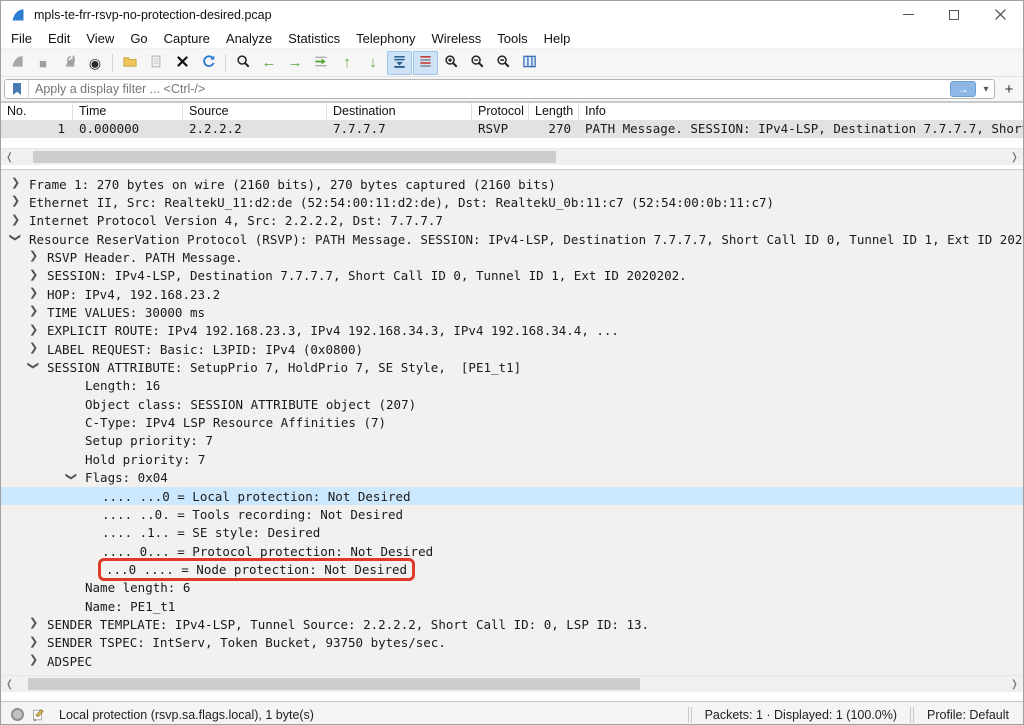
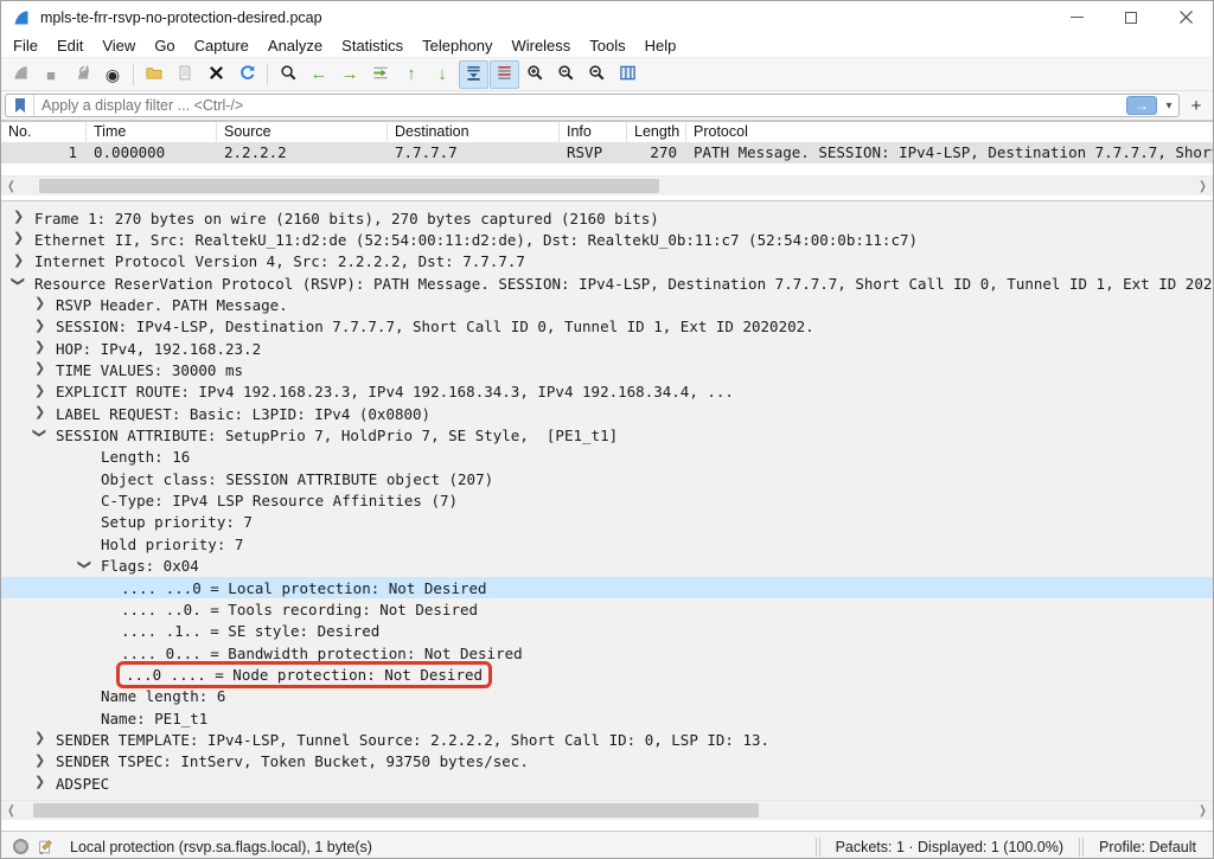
  mpls-te-frr-rsvp-no-protection-desired.pcap
  File
  Edit
  View
  Go
  Capture
  Analyze
  Statistics
  Telephony
  Wireless
  Tools
  Help
  ■
  ◉
  ←
  →
  ↑
  ↓
  Apply a display filter ... <Ctrl-/>
  →
  ▾
  +
  No.
  Time
  Source
  Destination
- Protocol
+ Info
  Length
- Info
+ Protocol
  1
  0.000000
  2.2.2.2
  7.7.7.7
  RSVP
  270
  PATH Message. SESSION: IPv4-LSP, Destination 7.7.7.7, Shor
  ❬
  ❭
  ❯
  Frame 1: 270 bytes on wire (2160 bits), 270 bytes captured (2160 bits)
  ❯
  Ethernet II, Src: RealtekU_11:d2:de (52:54:00:11:d2:de), Dst: RealtekU_0b:11:c7 (52:54:00:0b:11:c7)
  ❯
  Internet Protocol Version 4, Src: 2.2.2.2, Dst: 7.7.7.7
  Resource ReserVation Protocol (RSVP): PATH Message. SESSION: IPv4-LSP, Destination 7.7.7.7, Short Call ID 0, Tunnel ID 1, Ext ID 202
  ❯
  RSVP Header. PATH Message.
  ❯
  SESSION: IPv4-LSP, Destination 7.7.7.7, Short Call ID 0, Tunnel ID 1, Ext ID 2020202.
  ❯
  HOP: IPv4, 192.168.23.2
  ❯
  TIME VALUES: 30000 ms
  ❯
  EXPLICIT ROUTE: IPv4 192.168.23.3, IPv4 192.168.34.3, IPv4 192.168.34.4, ...
  ❯
  LABEL REQUEST: Basic: L3PID: IPv4 (0x0800)
  SESSION ATTRIBUTE: SetupPrio 7, HoldPrio 7, SE Style, [PE1_t1]
  Length: 16
  Object class: SESSION ATTRIBUTE object (207)
  C-Type: IPv4 LSP Resource Affinities (7)
  Setup priority: 7
  Hold priority: 7
  Flags: 0x04
  .... ...0 = Local protection: Not Desired
  .... ..0. = Tools recording: Not Desired
  .... .1.. = SE style: Desired
- .... 0... = Protocol protection: Not Desired
+ .... 0... = Bandwidth protection: Not Desired
  ...0 .... = Node protection: Not Desired
  Name length: 6
  Name: PE1_t1
  ❯
  SENDER TEMPLATE: IPv4-LSP, Tunnel Source: 2.2.2.2, Short Call ID: 0, LSP ID: 13.
  ❯
  SENDER TSPEC: IntServ, Token Bucket, 93750 bytes/sec.
  ❯
  ADSPEC
  ❬
  ❭
  Local protection (rsvp.sa.flags.local), 1 byte(s)
  Packets: 1 · Displayed: 1 (100.0%)
  Profile: Default
